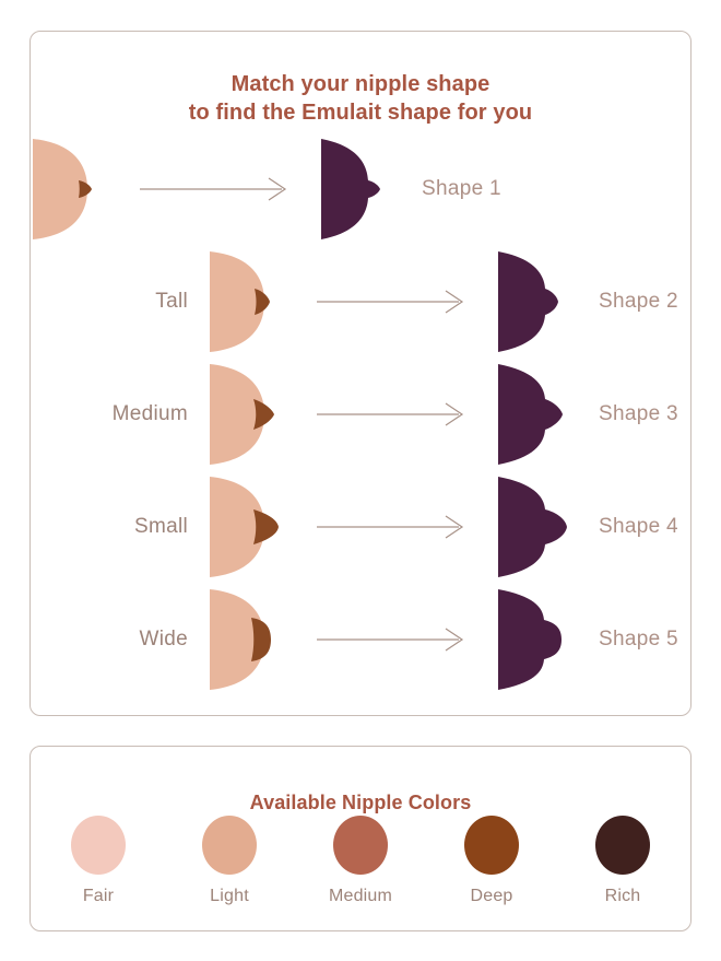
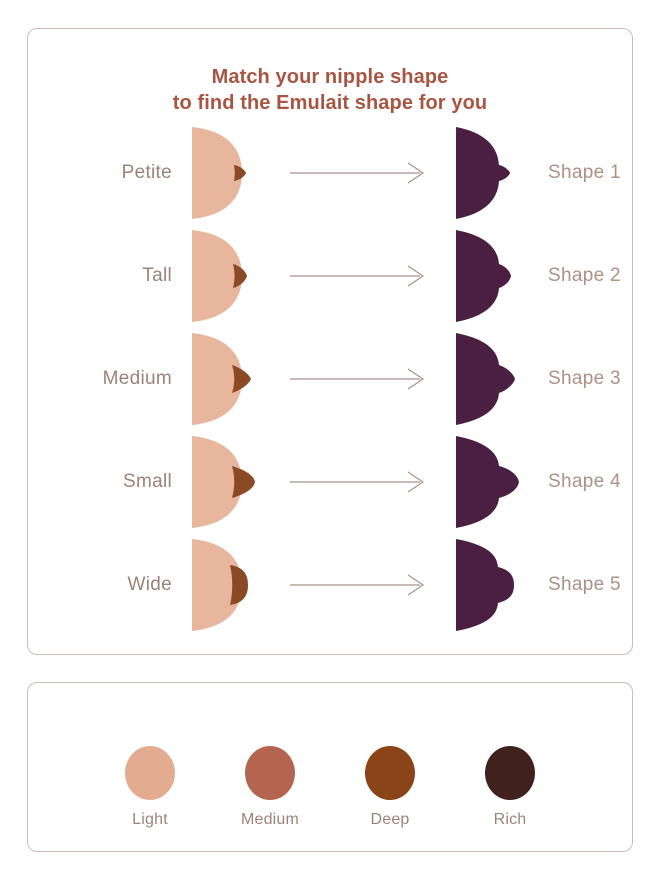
  Match your nipple shape
  to find the Emulait shape for you
+ Petite
  Shape 1
  Tall
  Shape 2
  Medium
  Shape 3
  Small
  Shape 4
  Wide
  Shape 5
- Available Nipple Colors
- Fair
  Light
  Medium
  Deep
  Rich
